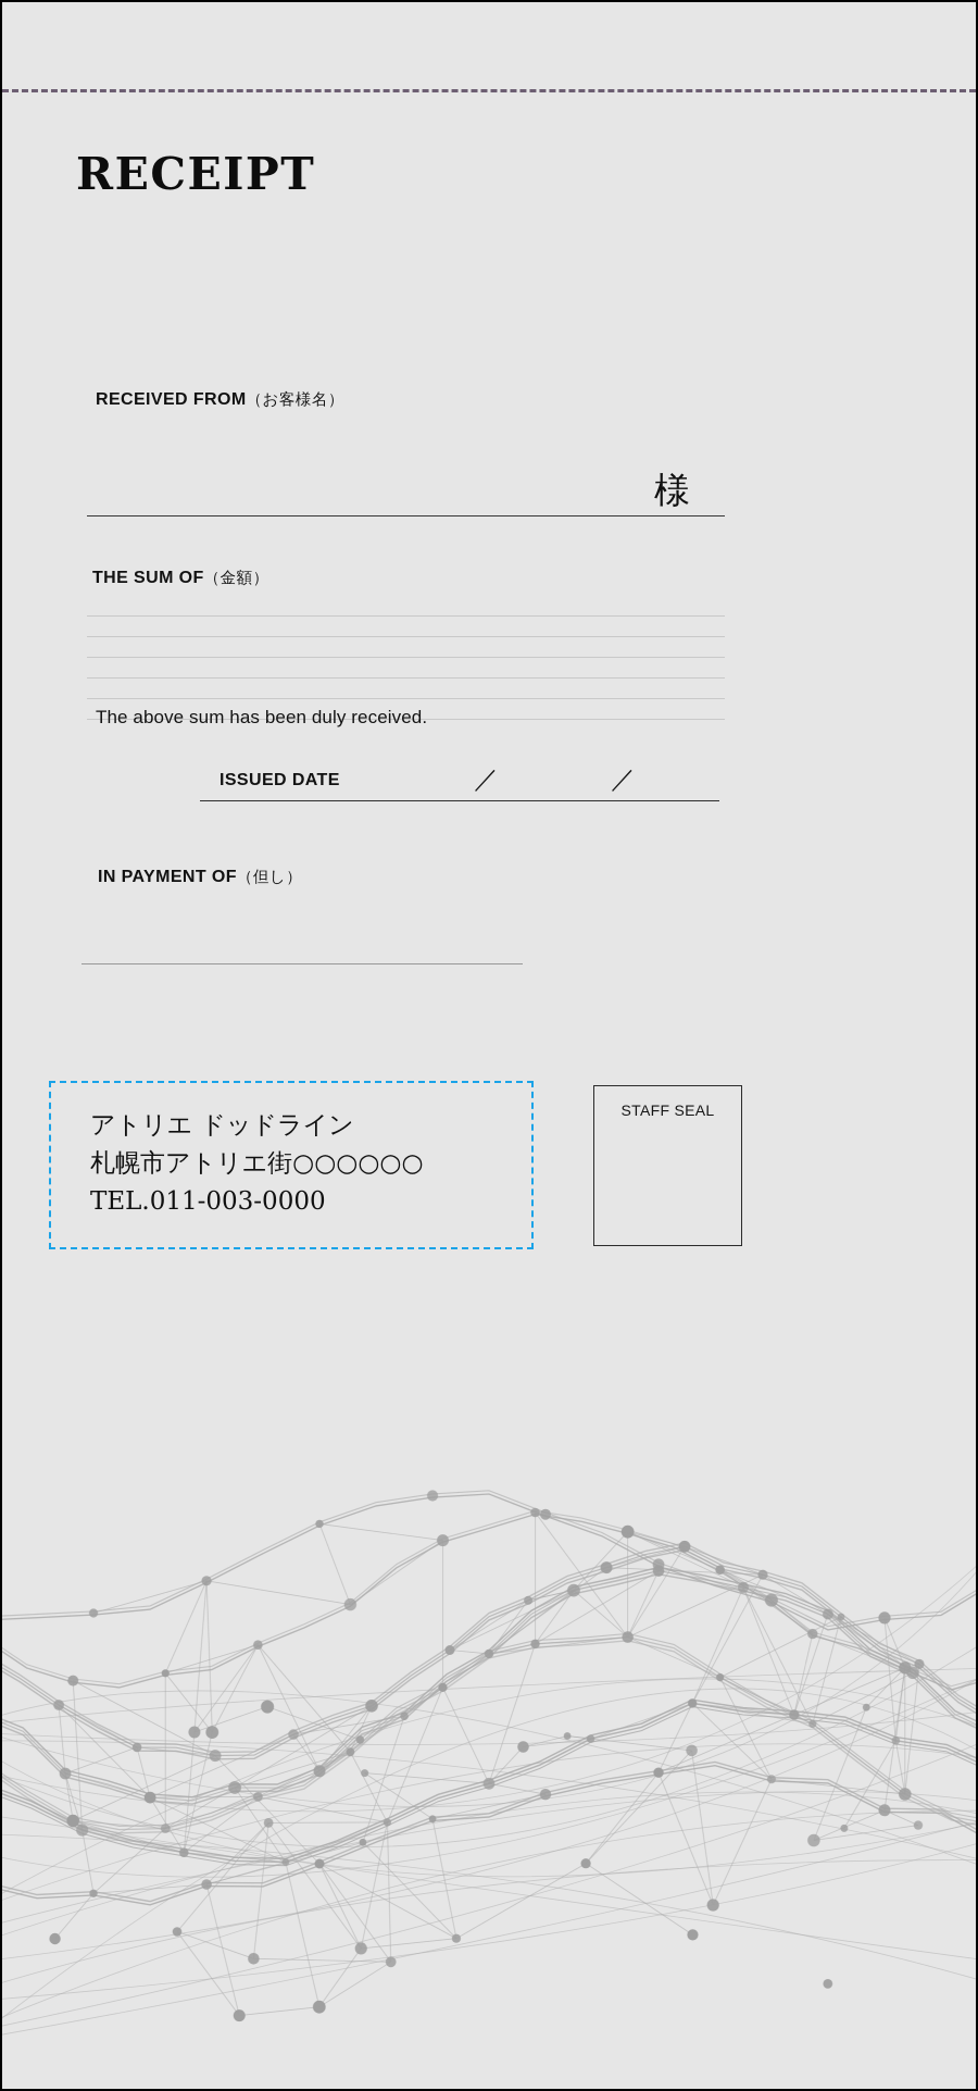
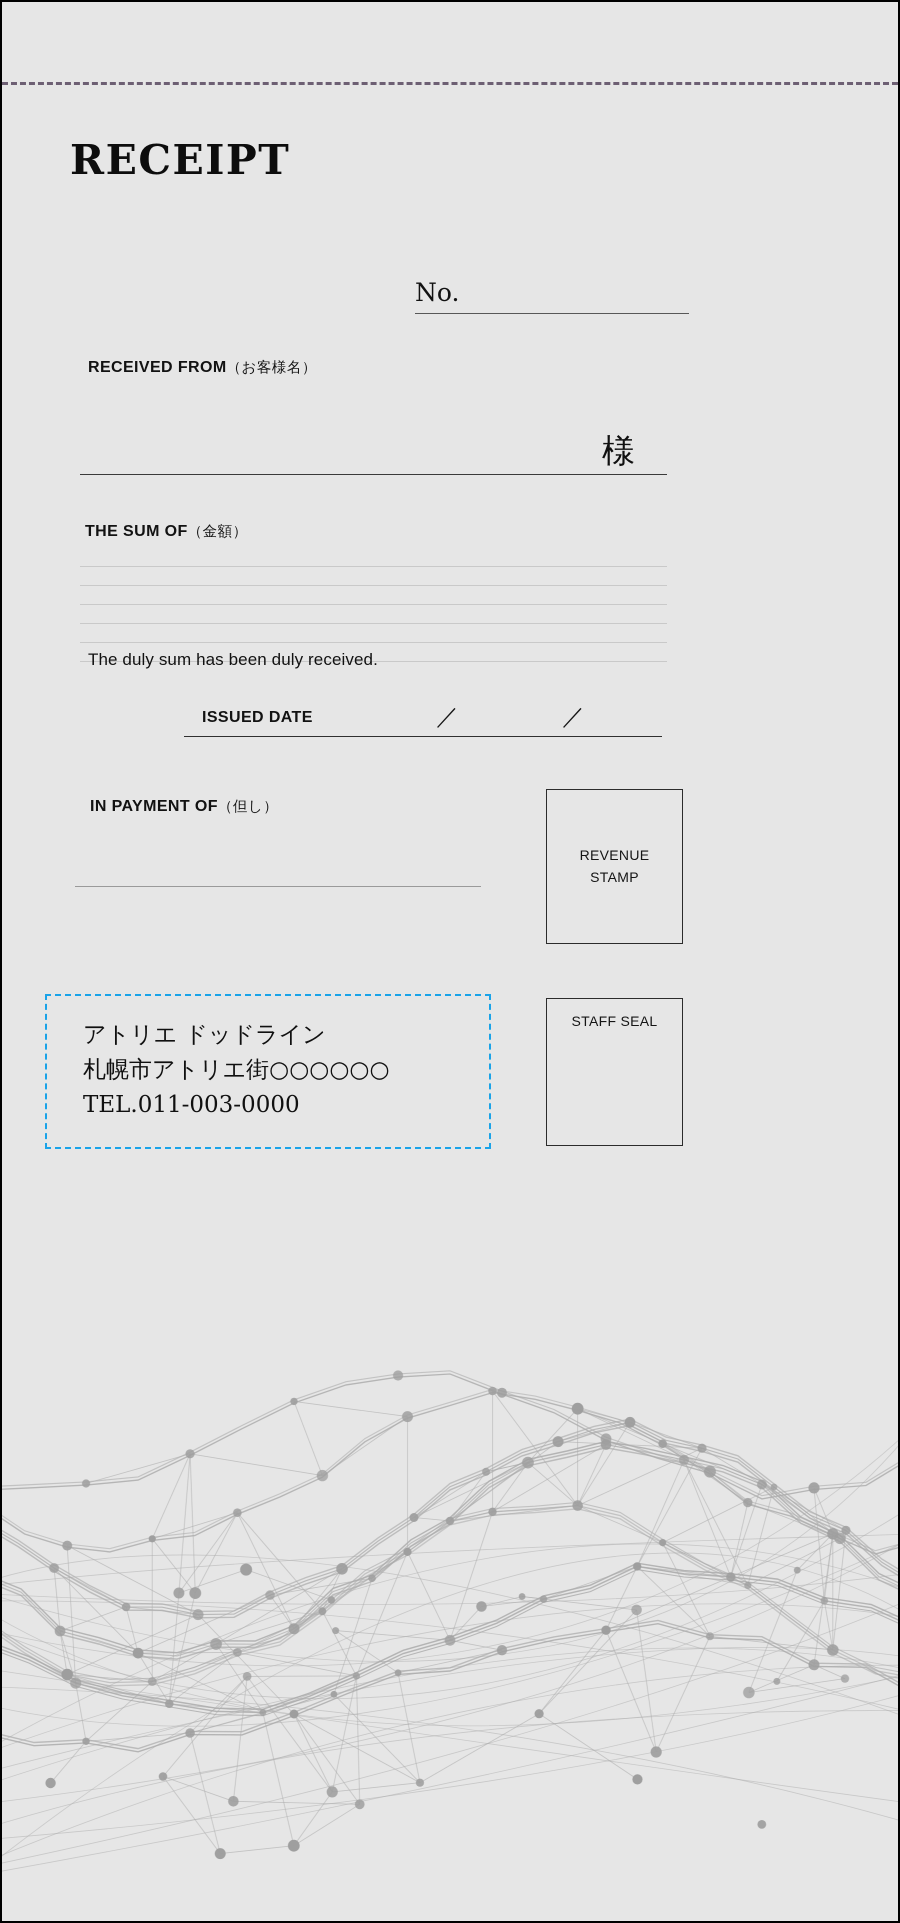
  RECEIPT
+ No.
  RECEIVED FROM（お客様名）
  様
  THE SUM OF（金額）
- The above sum has been duly received.
+ The duly sum has been duly received.
  ISSUED DATE
  ／
  ／
  IN PAYMENT OF（但し）
+ REVENUE
+ STAMP
  STAFF SEAL
  アトリエ ドッドライン
  札幌市アトリエ街○○○○○○
  TEL.011-003-0000
